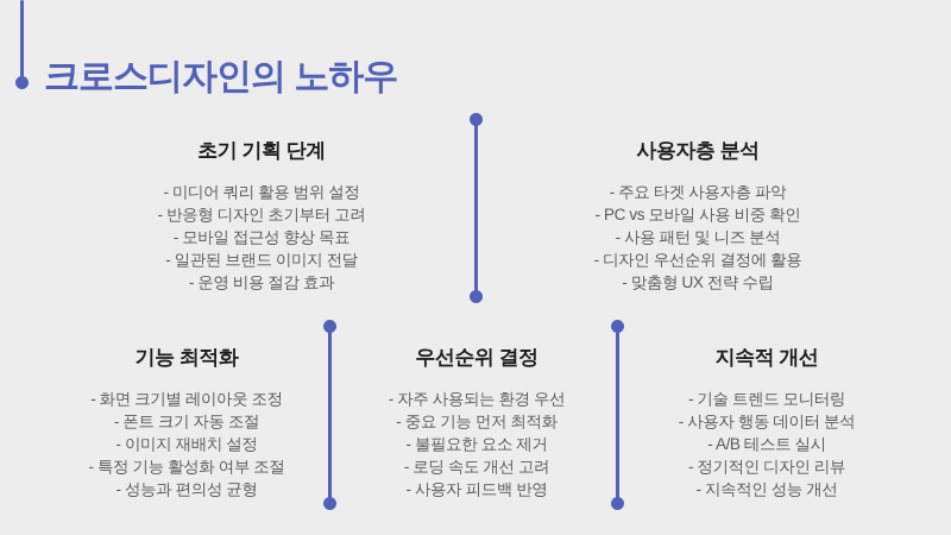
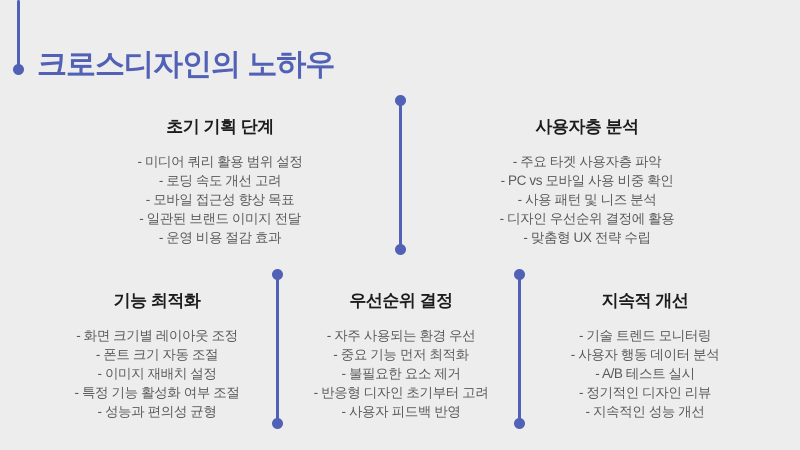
  크로스디자인의 노하우
  초기 기획 단계
  - 미디어 쿼리 활용 범위 설정
- - 반응형 디자인 초기부터 고려
+ - 로딩 속도 개선 고려
  - 모바일 접근성 향상 목표
  - 일관된 브랜드 이미지 전달
  - 운영 비용 절감 효과
  사용자층 분석
  - 주요 타겟 사용자층 파악
  - PC vs 모바일 사용 비중 확인
  - 사용 패턴 및 니즈 분석
  - 디자인 우선순위 결정에 활용
  - 맞춤형 UX 전략 수립
  기능 최적화
  - 화면 크기별 레이아웃 조정
  - 폰트 크기 자동 조절
  - 이미지 재배치 설정
  - 특정 기능 활성화 여부 조절
  - 성능과 편의성 균형
  우선순위 결정
  - 자주 사용되는 환경 우선
  - 중요 기능 먼저 최적화
  - 불필요한 요소 제거
- - 로딩 속도 개선 고려
+ - 반응형 디자인 초기부터 고려
  - 사용자 피드백 반영
  지속적 개선
  - 기술 트렌드 모니터링
  - 사용자 행동 데이터 분석
  - A/B 테스트 실시
  - 정기적인 디자인 리뷰
  - 지속적인 성능 개선
